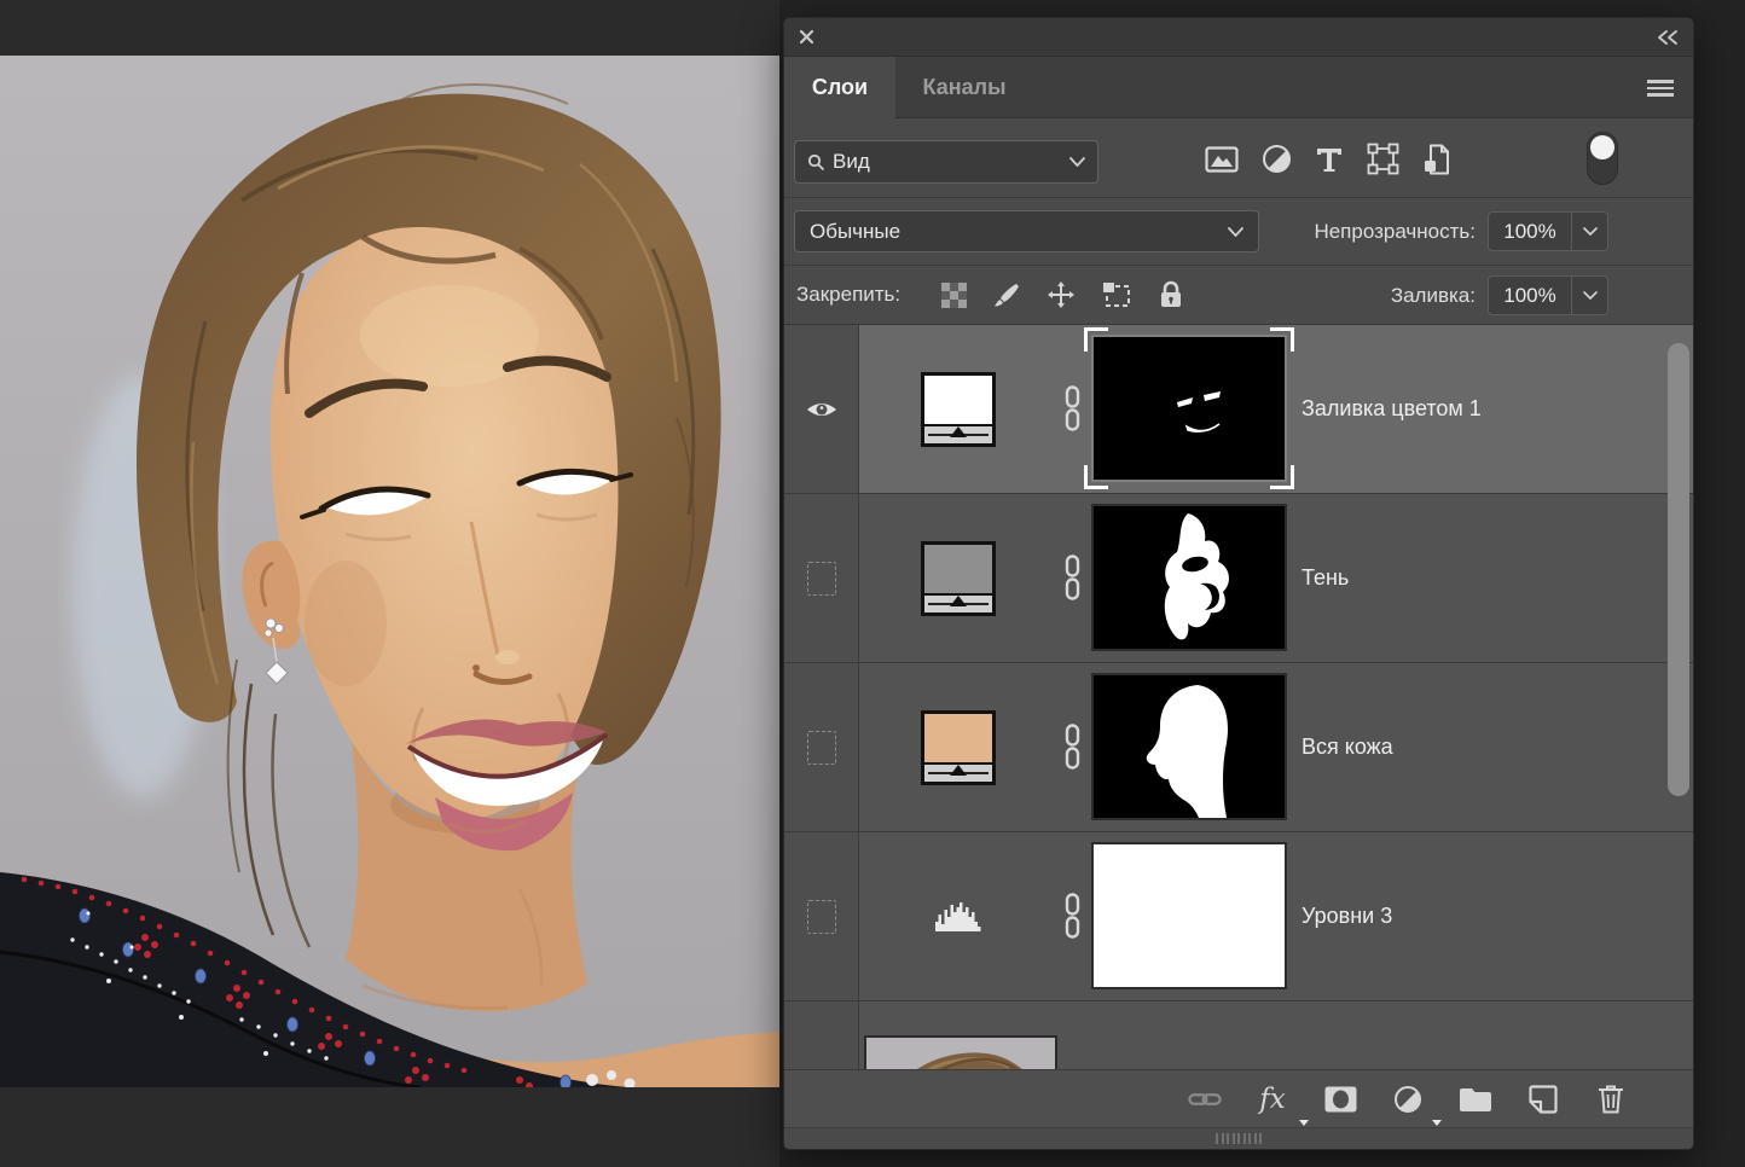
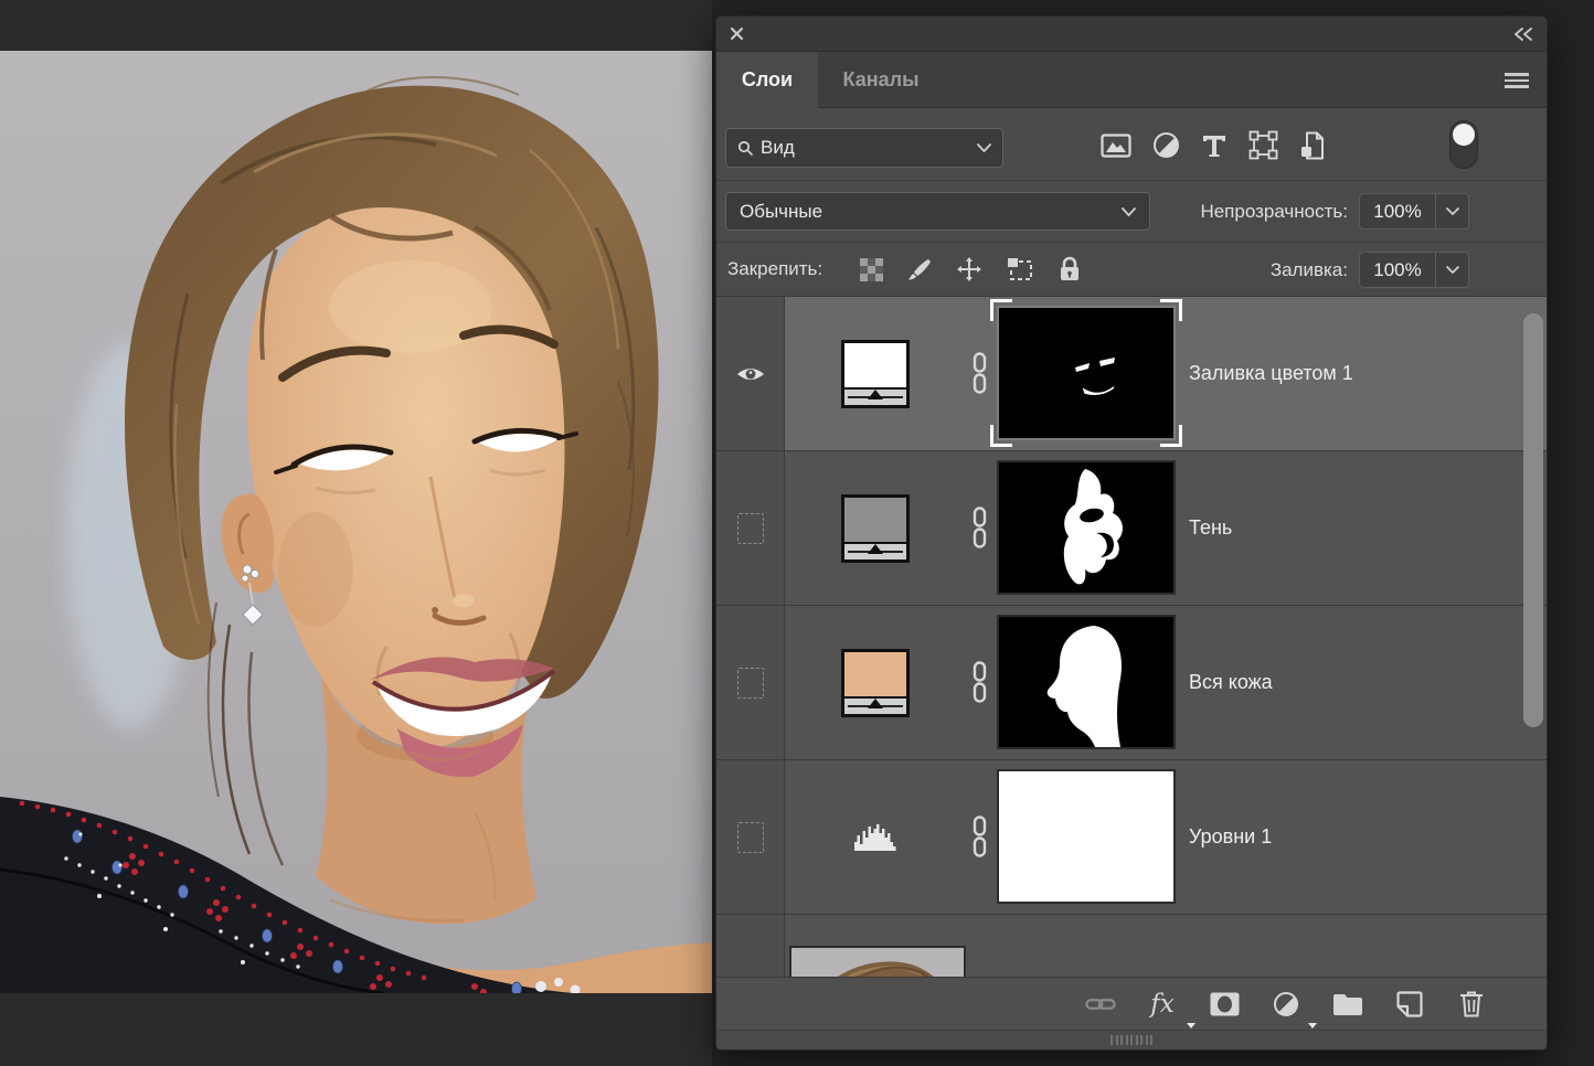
  Слои
  Каналы
  Вид
  Обычные
  Непрозрачность:
  100%
  Закрепить:
  Заливка:
  100%
  Заливка цветом 1
  Тень
  Вся кожа
- Уровни 3
+ Уровни 1
  fx
